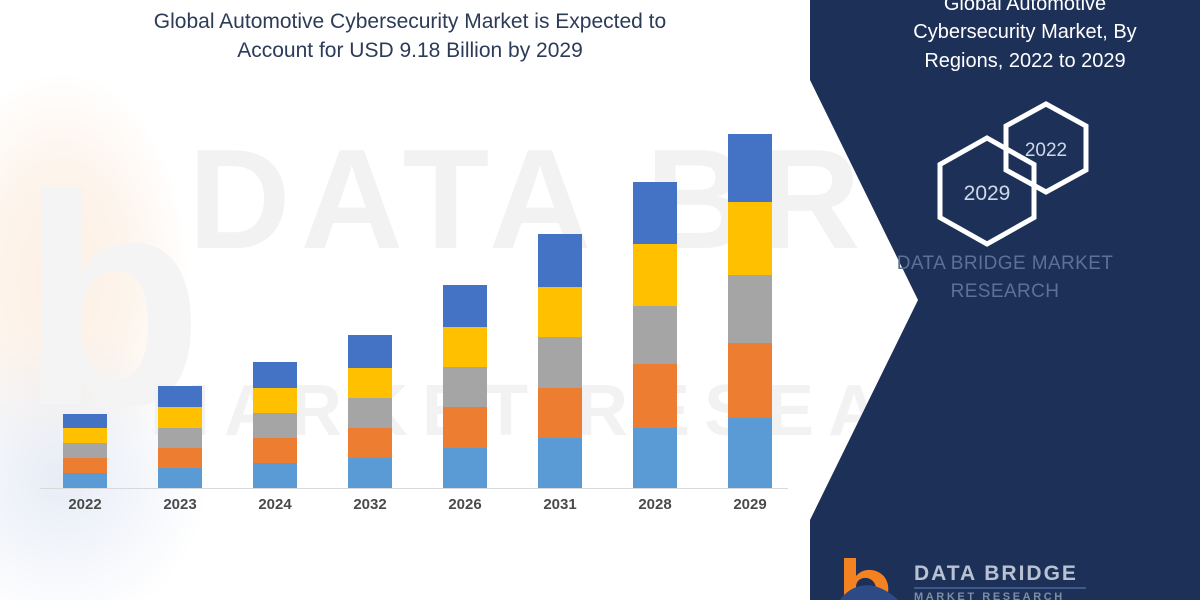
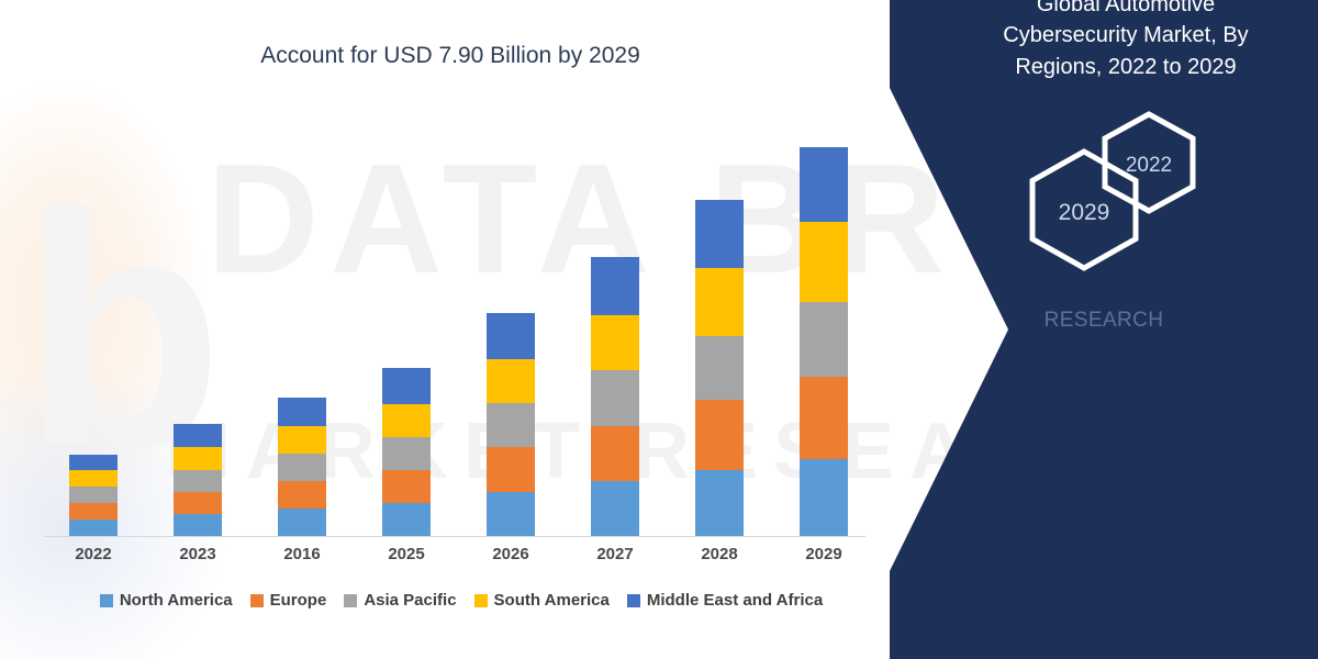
  b
- Global Automotive Cybersecurity Market is Expected to
- Account for USD 9.18 Billion by 2029
+ Account for USD 7.90 Billion by 2029
  2022
  2023
- 2024
+ 2016
- 2032
+ 2025
  2026
- 2031
+ 2027
  2028
  2029
+ North America
+ Europe
+ Asia Pacific
+ South America
+ Middle East and Africa
  Global Automotive
  Cybersecurity Market, By
  Regions, 2022 to 2029
  2029
  2022
- DATA BRIDGE MARKET
  RESEARCH
- DATA BRIDGE
- MARKET RESEARCH
